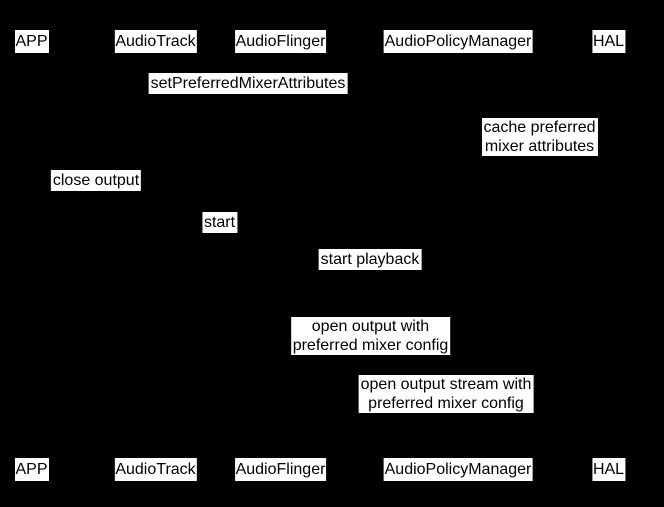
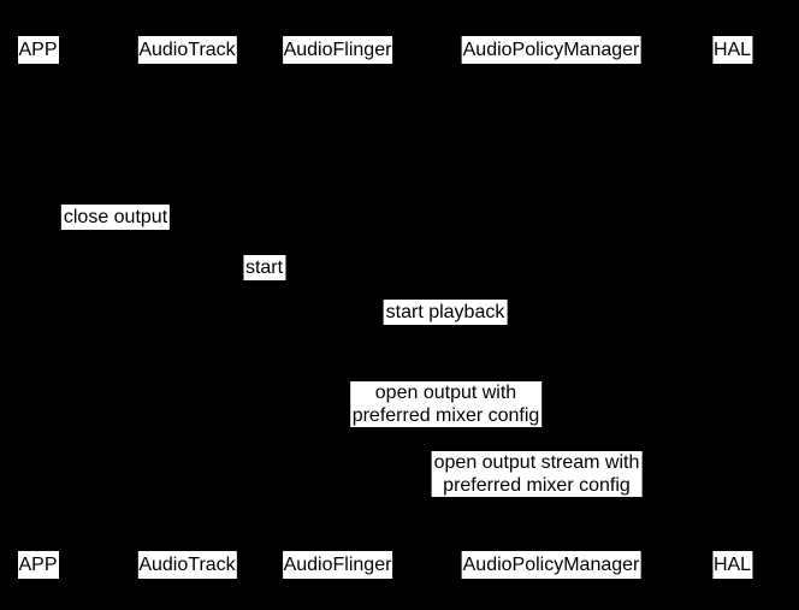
  APP
  AudioTrack
  AudioFlinger
  AudioPolicyManager
  HAL
- setPreferredMixerAttributes
- cache preferred
- mixer attributes
  close output
  start
  start playback
  open output with
  preferred mixer config
  open output stream with
  preferred mixer config
  APP
  AudioTrack
  AudioFlinger
  AudioPolicyManager
  HAL
